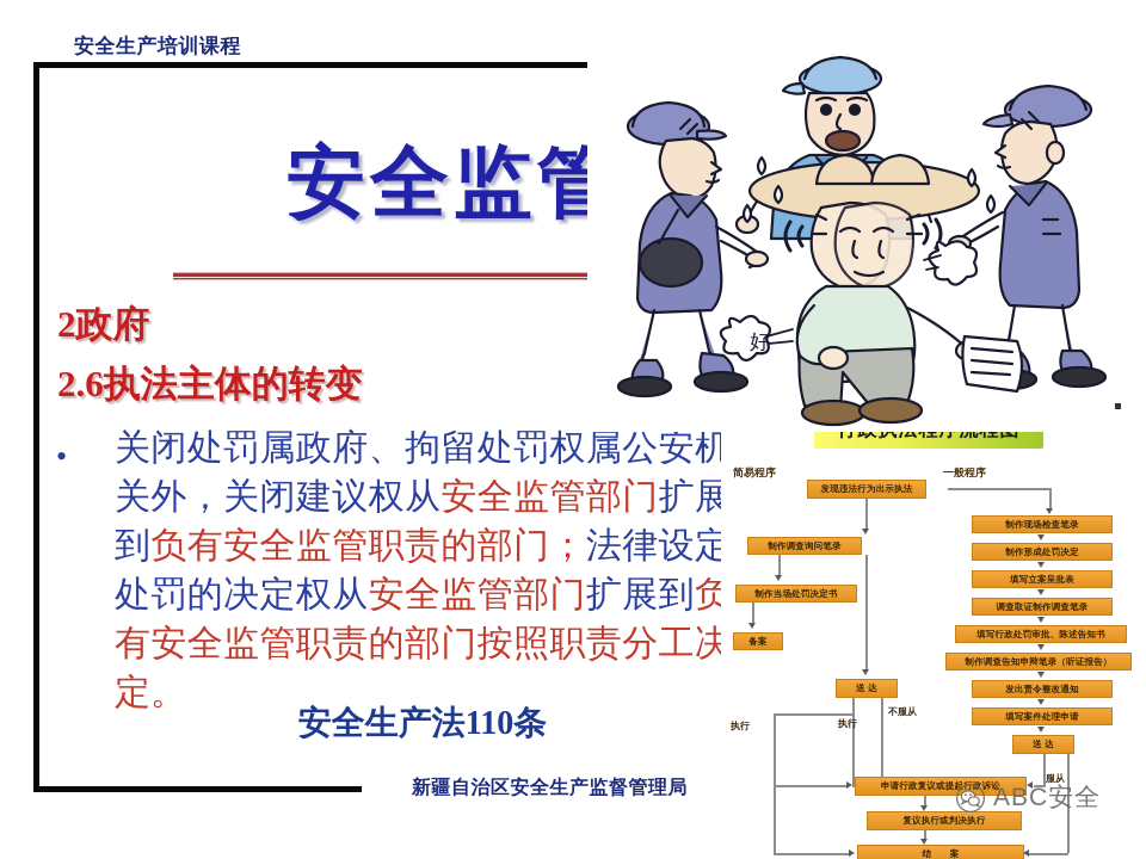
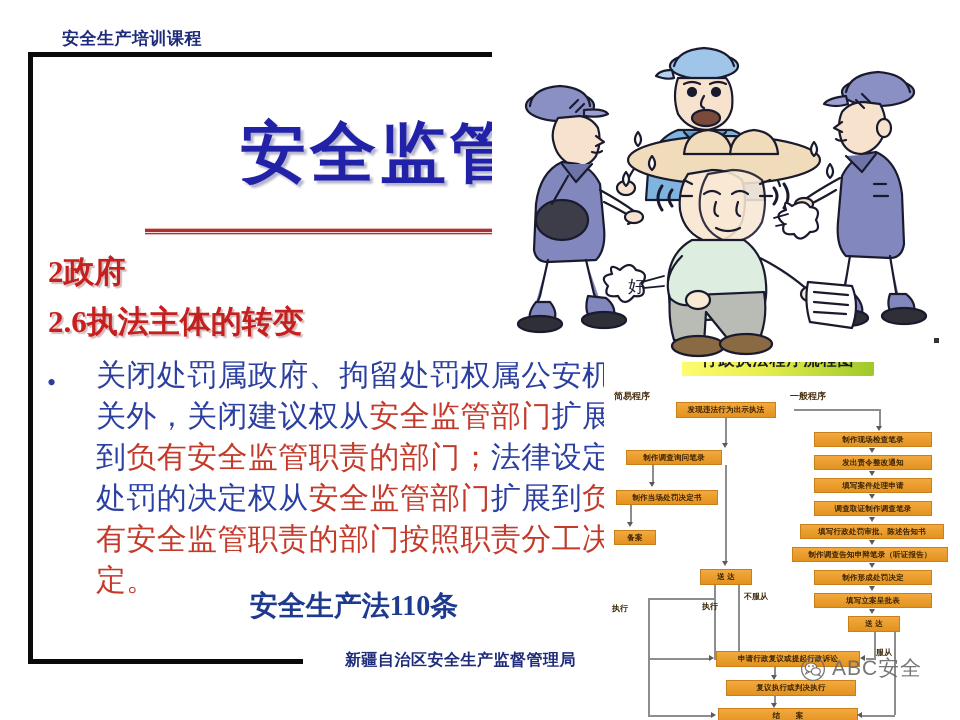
  安全生产培训课程
  安全监管
  2政府
  2.6执法主体的转变
  •
  关闭处罚属政府、拘留处罚权属公安机关外，关闭建议权从安全监管部门扩展到负有安全监管职责的部门；法律设定处罚的决定权从安全监管部门扩展到负有安全监管职责的部门按照职责分工决定。
  安全生产法110条
  新疆自治区安全生产监督管理局
  好
  简易程序
  一般程序
  发现违法行为出示执法
  制作调查询问笔录
  制作当场处罚决定书
  备案
  送 达
  制作现场检查笔录
- 制作形成处罚决定
+ 发出责令整改通知
- 填写立案呈批表
+ 填写案件处理申请
  调查取证制作调查笔录
  填写行政处罚审批、陈述告知书
  制作调查告知申辩笔录（听证报告）
- 发出责令整改通知
+ 制作形成处罚决定
- 填写案件处理申请
+ 填写立案呈批表
  送 达
  执行
  不服从
  执行
  申请行政复议或提起行诉讼
  服从
  复议执行或判决执行
  结 案
  ABC安全
